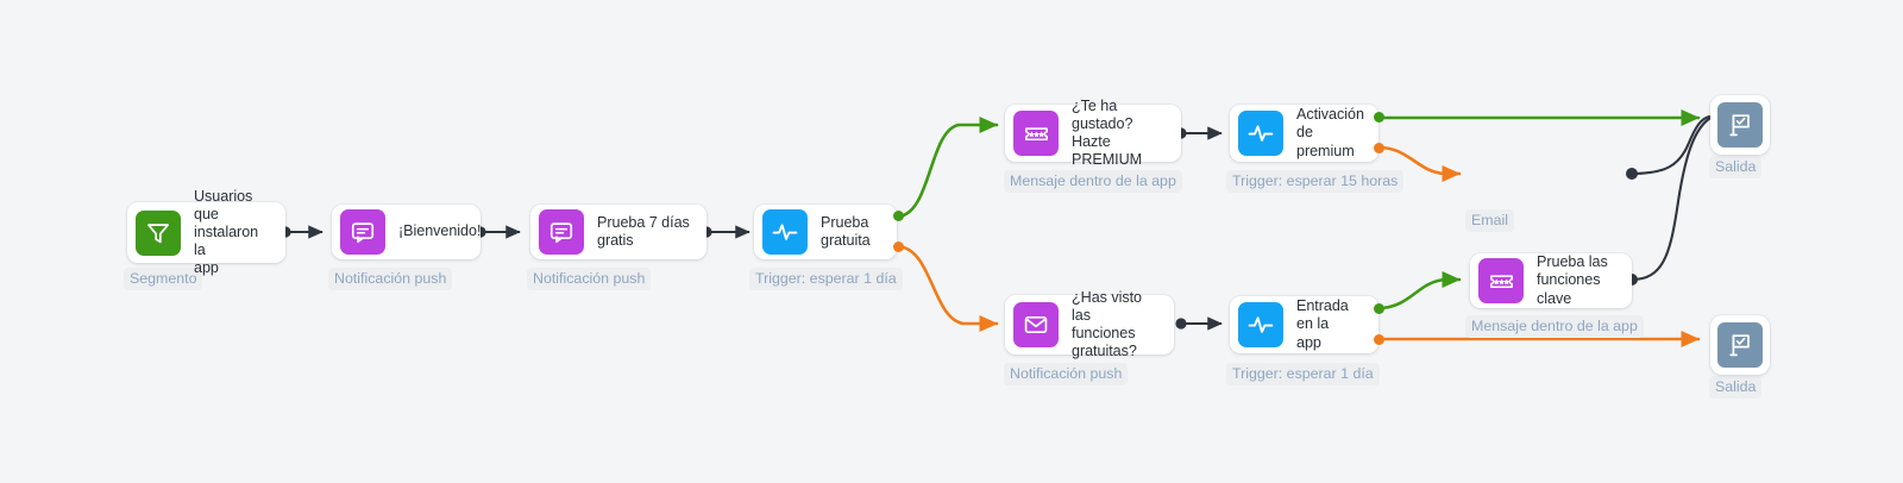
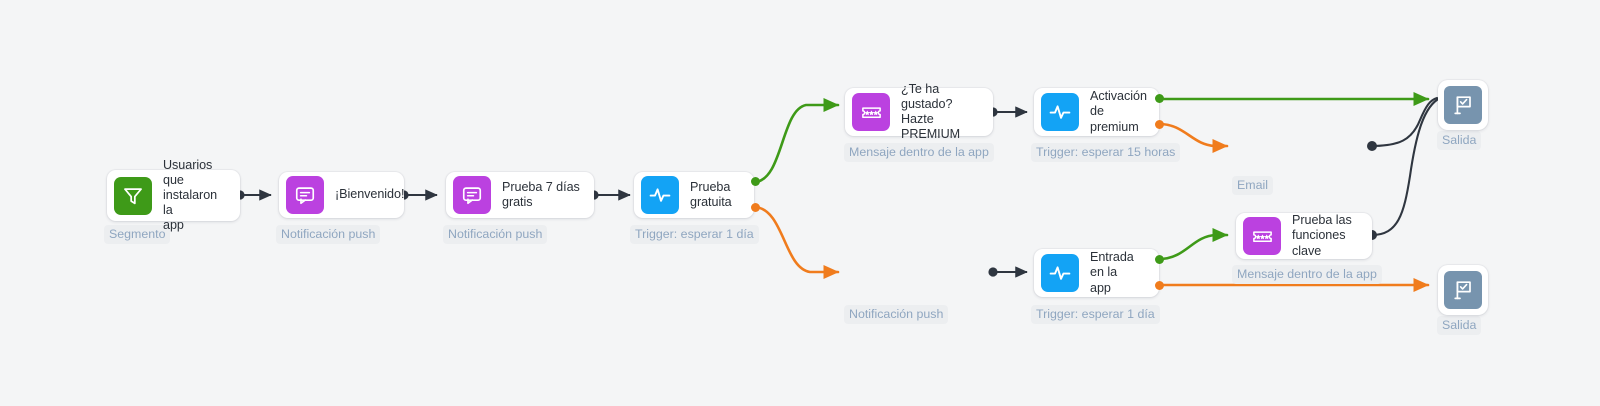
  Usuarios que
  instalaron la
  app
  Segmento
  ¡Bienvenido!
  Notificación push
  Prueba 7 días
  gratis
  Notificación push
  Prueba
  gratuita
  Trigger: esperar 1 día
  ¿Te ha gustado?
  Hazte PREMIUM
  Mensaje dentro de la app
  Activación
  de premium
  Trigger: esperar 15 horas
  Email
- ¿Has visto las
- funciones
- gratuitas?
  Notificación push
  Entrada en la
  app
  Trigger: esperar 1 día
  Prueba las
  funciones clave
  Mensaje dentro de la app
  Salida
  Salida
